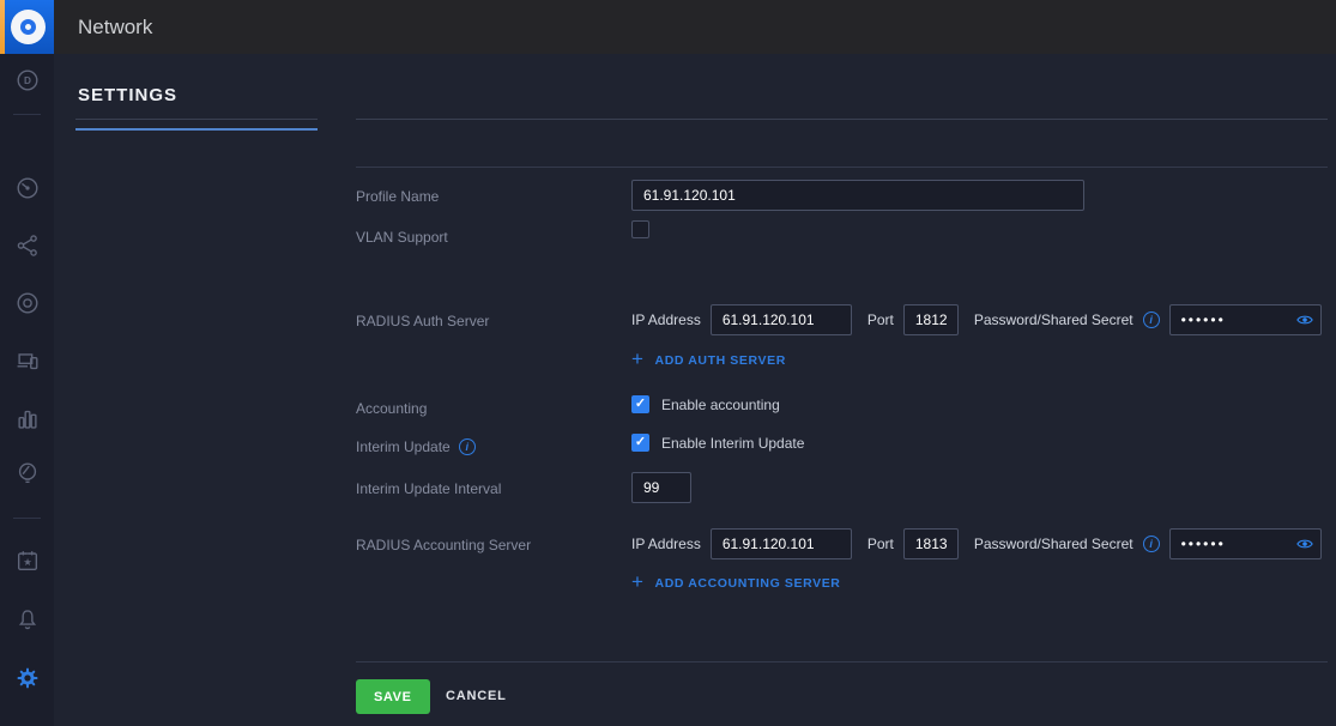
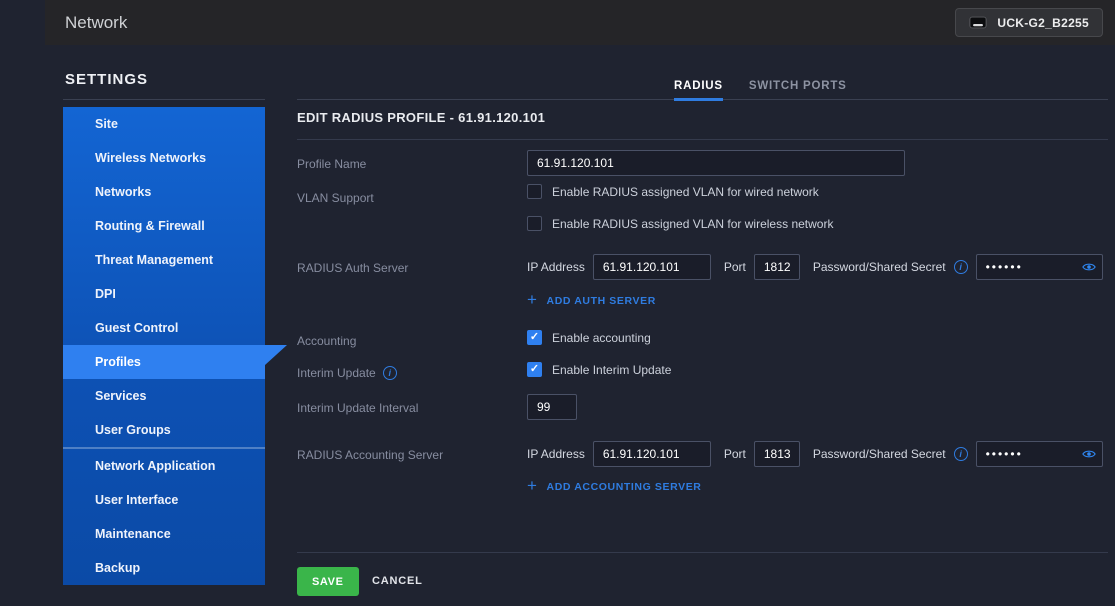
- D
- ★
  Network
+ UCK-G2_B2255
  SETTINGS
+ RADIUS
+ SWITCH PORTS
+ Site
+ Wireless Networks
+ Networks
+ Routing & Firewall
+ Threat Management
+ DPI
+ Guest Control
+ Profiles
+ Services
+ User Groups
+ Network Application
+ User Interface
+ Maintenance
+ Backup
+ EDIT RADIUS PROFILE - 61.91.120.101
  Profile Name
  61.91.120.101
  VLAN Support
+ Enable RADIUS assigned VLAN for wired network
+ Enable RADIUS assigned VLAN for wireless network
  RADIUS Auth Server
  IP Address
  61.91.120.101
  Port
  1812
  Password/Shared Secret
  ••••••
  ADD AUTH SERVER
  Accounting
  Enable accounting
  Interim Update
  Enable Interim Update
  Interim Update Interval
  99
  RADIUS Accounting Server
  IP Address
  61.91.120.101
  Port
  1813
  Password/Shared Secret
  ••••••
  ADD ACCOUNTING SERVER
  SAVE
  CANCEL
